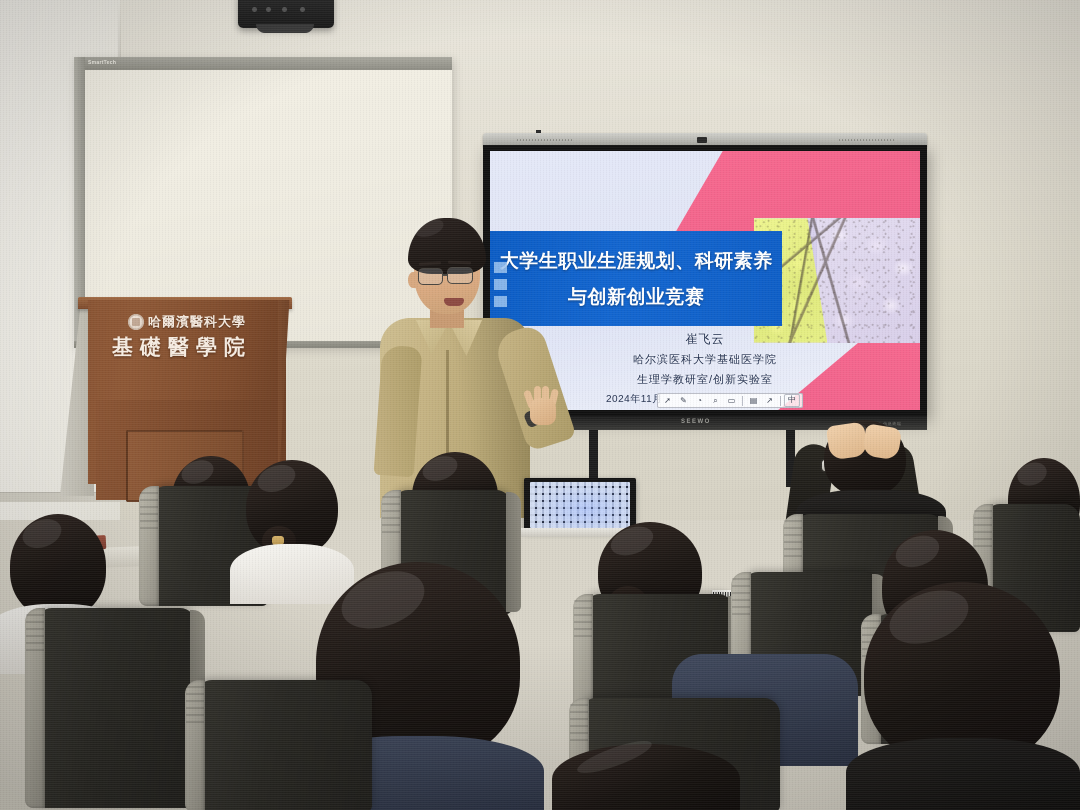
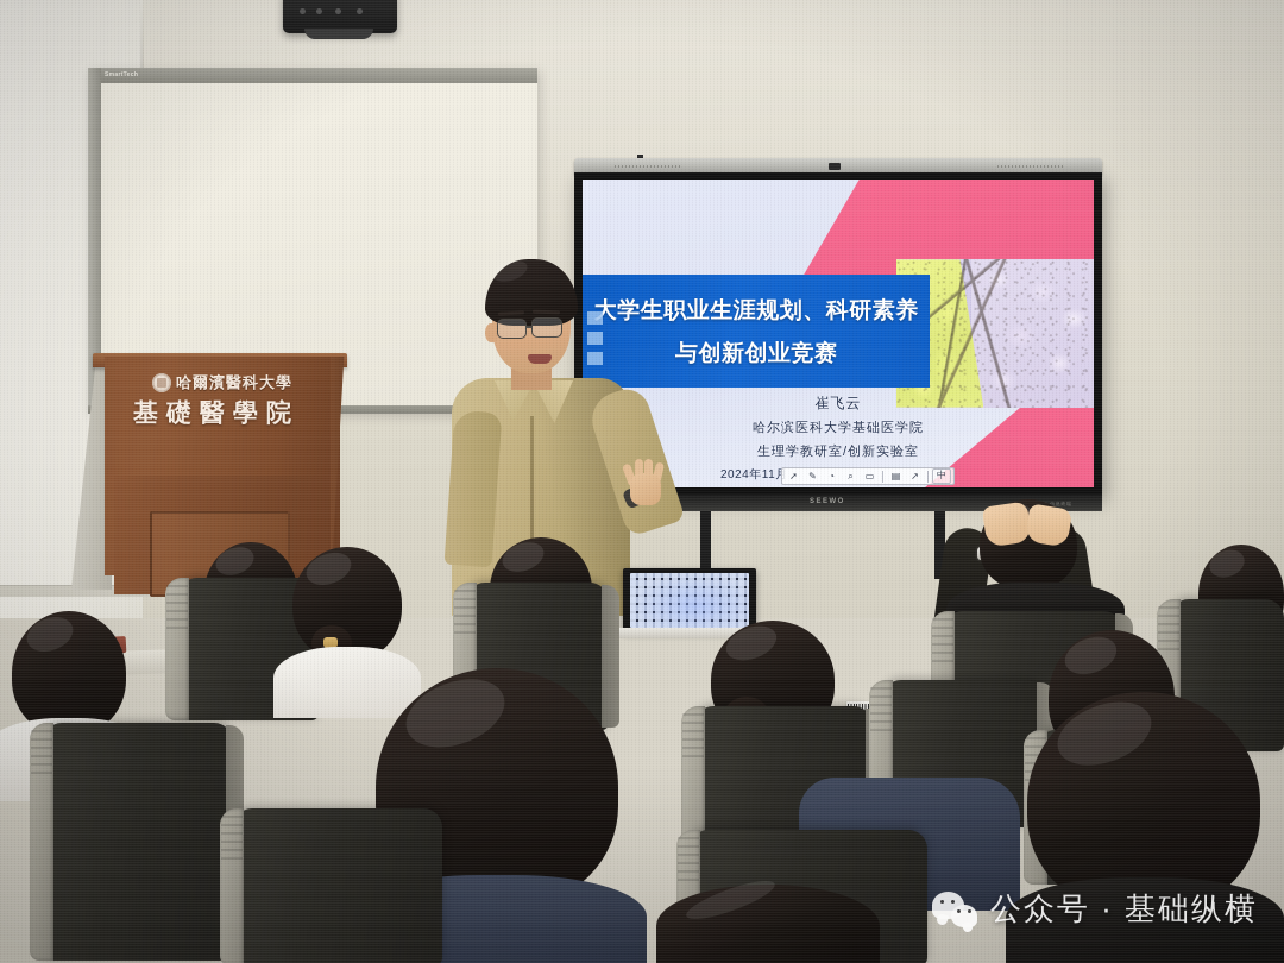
+ 公众号 · 基础纵横
